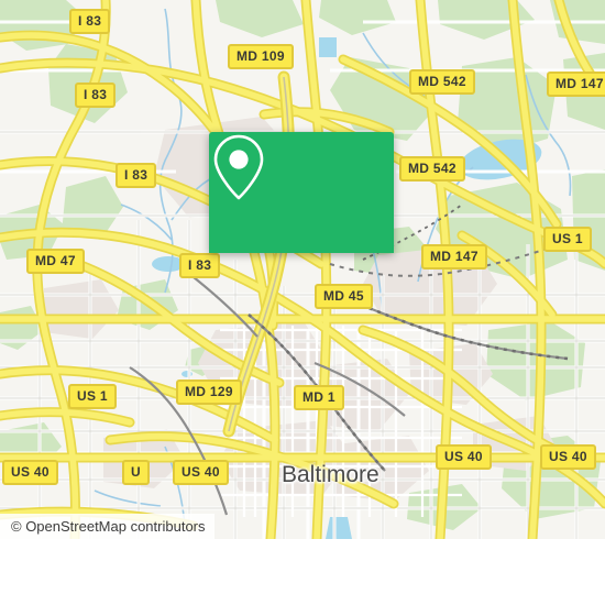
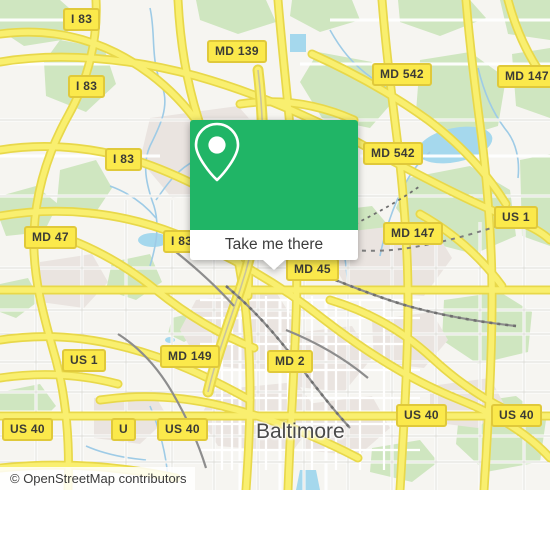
  I 83
- MD 109
+ MD 139
  MD 542
  MD 147
  I 83
  I 83
  MD 542
  US 1
  MD 47
  MD 147
  I 83
  MD 45
  US 1
- MD 129
+ MD 149
- MD 1
+ MD 2
  US 40
  U
  US 40
  US 40
  US 40
  Baltimore
+ Take me there
  © OpenStreetMap contributors
